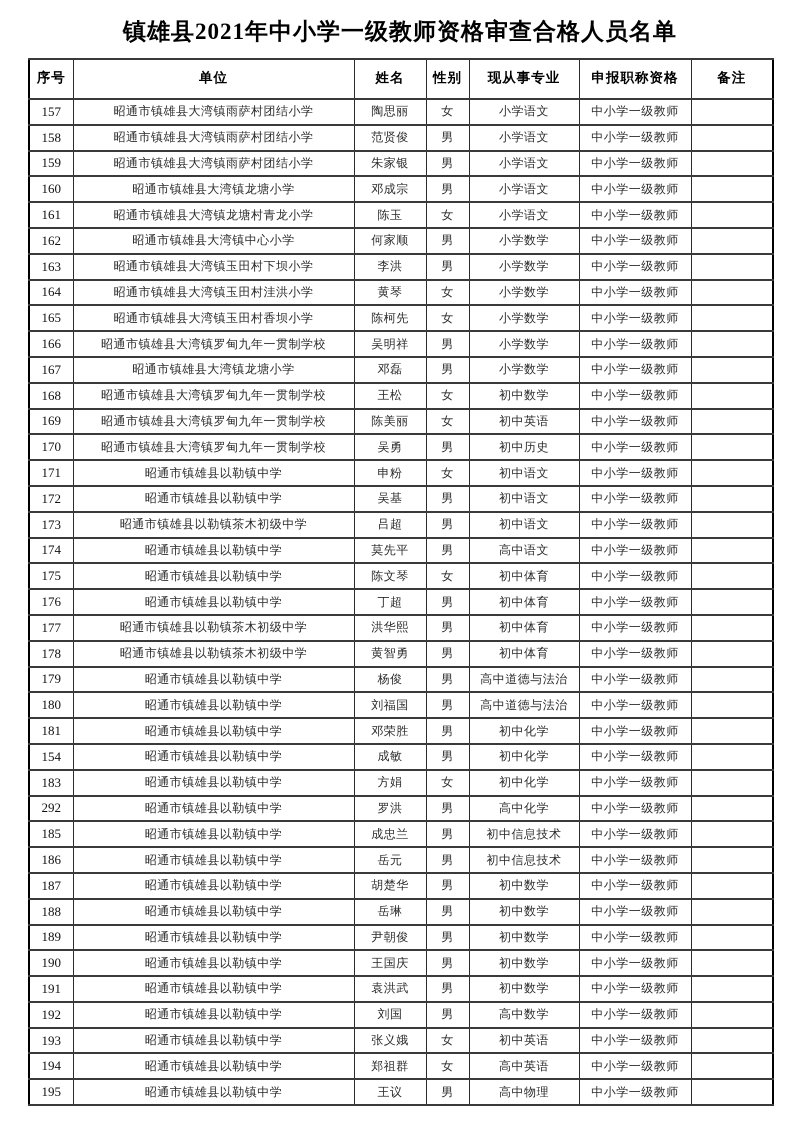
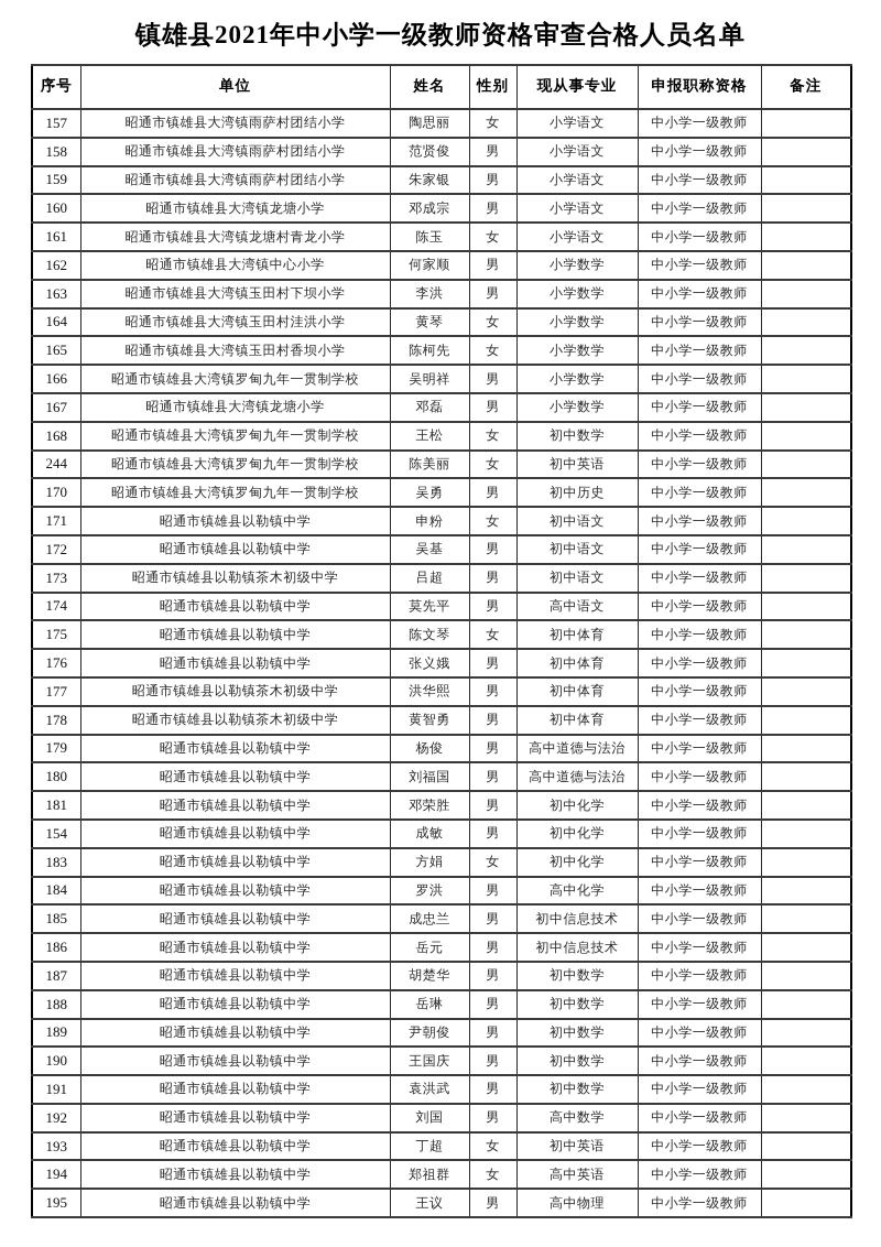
  镇雄县2021年中小学一级教师资格审查合格人员名单
  序号	单位	姓名	性别	现从事专业	申报职称资格	备注
  157	昭通市镇雄县大湾镇雨萨村团结小学	陶思丽	女	小学语文	中小学一级教师
  158	昭通市镇雄县大湾镇雨萨村团结小学	范贤俊	男	小学语文	中小学一级教师
  159	昭通市镇雄县大湾镇雨萨村团结小学	朱家银	男	小学语文	中小学一级教师
  160	昭通市镇雄县大湾镇龙塘小学	邓成宗	男	小学语文	中小学一级教师
  161	昭通市镇雄县大湾镇龙塘村青龙小学	陈玉	女	小学语文	中小学一级教师
  162	昭通市镇雄县大湾镇中心小学	何家顺	男	小学数学	中小学一级教师
  163	昭通市镇雄县大湾镇玉田村下坝小学	李洪	男	小学数学	中小学一级教师
  164	昭通市镇雄县大湾镇玉田村洼洪小学	黄琴	女	小学数学	中小学一级教师
  165	昭通市镇雄县大湾镇玉田村香坝小学	陈柯先	女	小学数学	中小学一级教师
  166	昭通市镇雄县大湾镇罗甸九年一贯制学校	吴明祥	男	小学数学	中小学一级教师
  167	昭通市镇雄县大湾镇龙塘小学	邓磊	男	小学数学	中小学一级教师
  168	昭通市镇雄县大湾镇罗甸九年一贯制学校	王松	女	初中数学	中小学一级教师
- 169	昭通市镇雄县大湾镇罗甸九年一贯制学校	陈美丽	女	初中英语	中小学一级教师
+ 244	昭通市镇雄县大湾镇罗甸九年一贯制学校	陈美丽	女	初中英语	中小学一级教师
  170	昭通市镇雄县大湾镇罗甸九年一贯制学校	吴勇	男	初中历史	中小学一级教师
  171	昭通市镇雄县以勒镇中学	申粉	女	初中语文	中小学一级教师
  172	昭通市镇雄县以勒镇中学	吴基	男	初中语文	中小学一级教师
  173	昭通市镇雄县以勒镇茶木初级中学	吕超	男	初中语文	中小学一级教师
  174	昭通市镇雄县以勒镇中学	莫先平	男	高中语文	中小学一级教师
  175	昭通市镇雄县以勒镇中学	陈文琴	女	初中体育	中小学一级教师
- 176	昭通市镇雄县以勒镇中学	丁超	男	初中体育	中小学一级教师
+ 176	昭通市镇雄县以勒镇中学	张义娥	男	初中体育	中小学一级教师
  177	昭通市镇雄县以勒镇茶木初级中学	洪华熙	男	初中体育	中小学一级教师
  178	昭通市镇雄县以勒镇茶木初级中学	黄智勇	男	初中体育	中小学一级教师
  179	昭通市镇雄县以勒镇中学	杨俊	男	高中道德与法治	中小学一级教师
  180	昭通市镇雄县以勒镇中学	刘福国	男	高中道德与法治	中小学一级教师
  181	昭通市镇雄县以勒镇中学	邓荣胜	男	初中化学	中小学一级教师
  154	昭通市镇雄县以勒镇中学	成敏	男	初中化学	中小学一级教师
  183	昭通市镇雄县以勒镇中学	方娟	女	初中化学	中小学一级教师
- 292	昭通市镇雄县以勒镇中学	罗洪	男	高中化学	中小学一级教师
+ 184	昭通市镇雄县以勒镇中学	罗洪	男	高中化学	中小学一级教师
  185	昭通市镇雄县以勒镇中学	成忠兰	男	初中信息技术	中小学一级教师
  186	昭通市镇雄县以勒镇中学	岳元	男	初中信息技术	中小学一级教师
  187	昭通市镇雄县以勒镇中学	胡楚华	男	初中数学	中小学一级教师
  188	昭通市镇雄县以勒镇中学	岳琳	男	初中数学	中小学一级教师
  189	昭通市镇雄县以勒镇中学	尹朝俊	男	初中数学	中小学一级教师
  190	昭通市镇雄县以勒镇中学	王国庆	男	初中数学	中小学一级教师
  191	昭通市镇雄县以勒镇中学	袁洪武	男	初中数学	中小学一级教师
  192	昭通市镇雄县以勒镇中学	刘国	男	高中数学	中小学一级教师
- 193	昭通市镇雄县以勒镇中学	张义娥	女	初中英语	中小学一级教师
+ 193	昭通市镇雄县以勒镇中学	丁超	女	初中英语	中小学一级教师
  194	昭通市镇雄县以勒镇中学	郑祖群	女	高中英语	中小学一级教师
  195	昭通市镇雄县以勒镇中学	王议	男	高中物理	中小学一级教师
